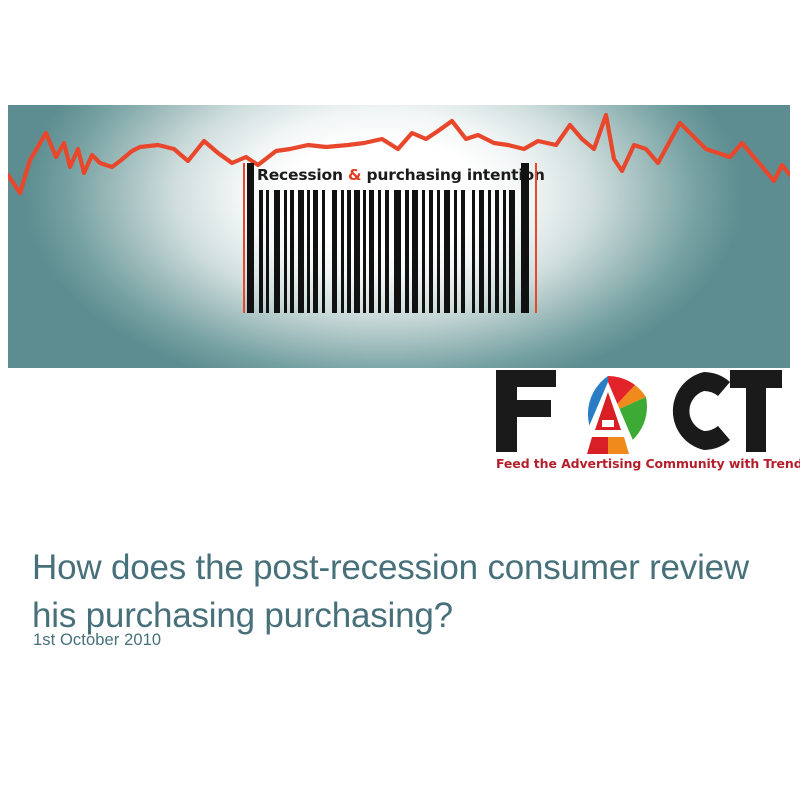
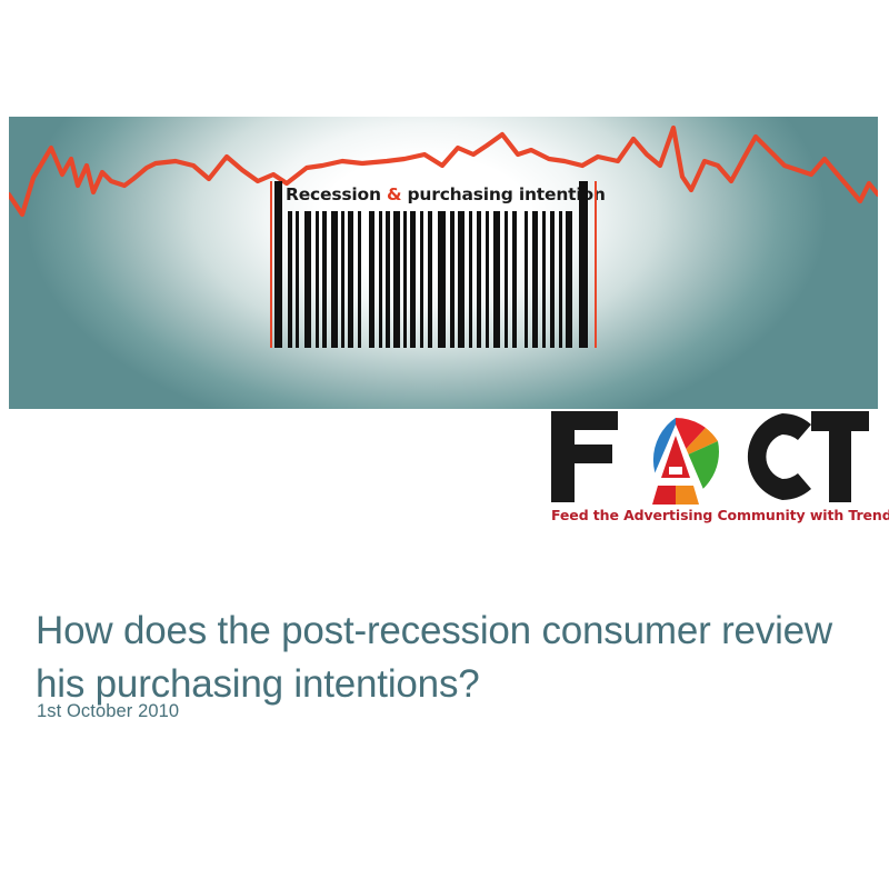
  Recession & purchasing intentn
  Feed the Advertising Community with Trend
- How does the post-recession consumer review his purchasing purchasing?
+ How does the post-recession consumer review his purchasing intentions?
  1st October 2010
